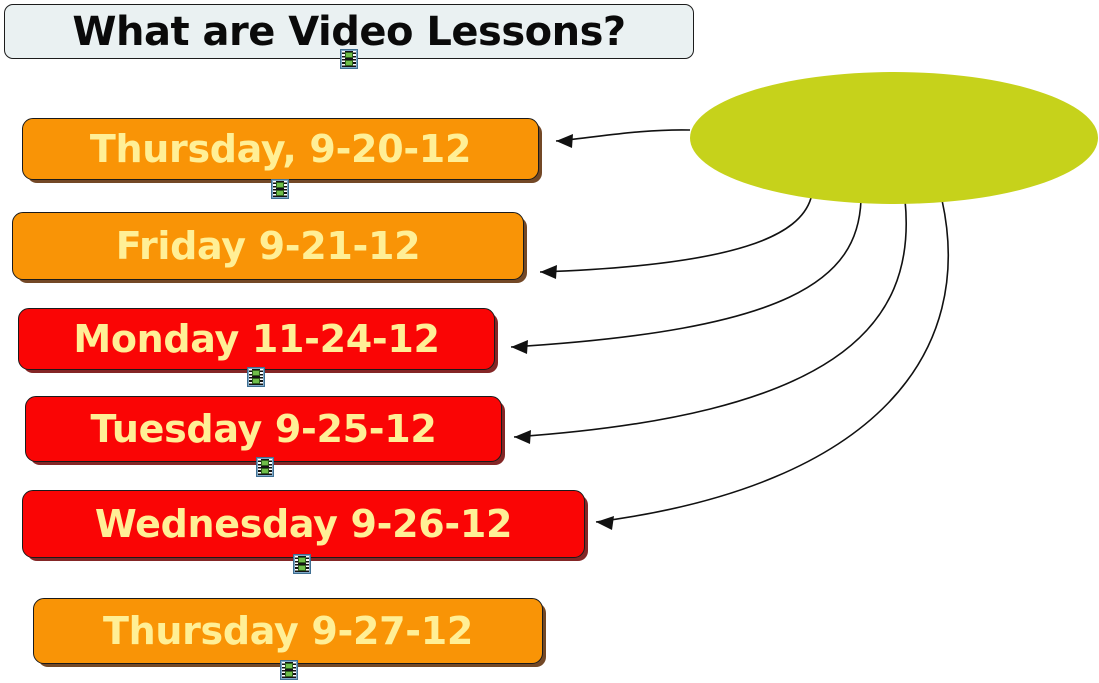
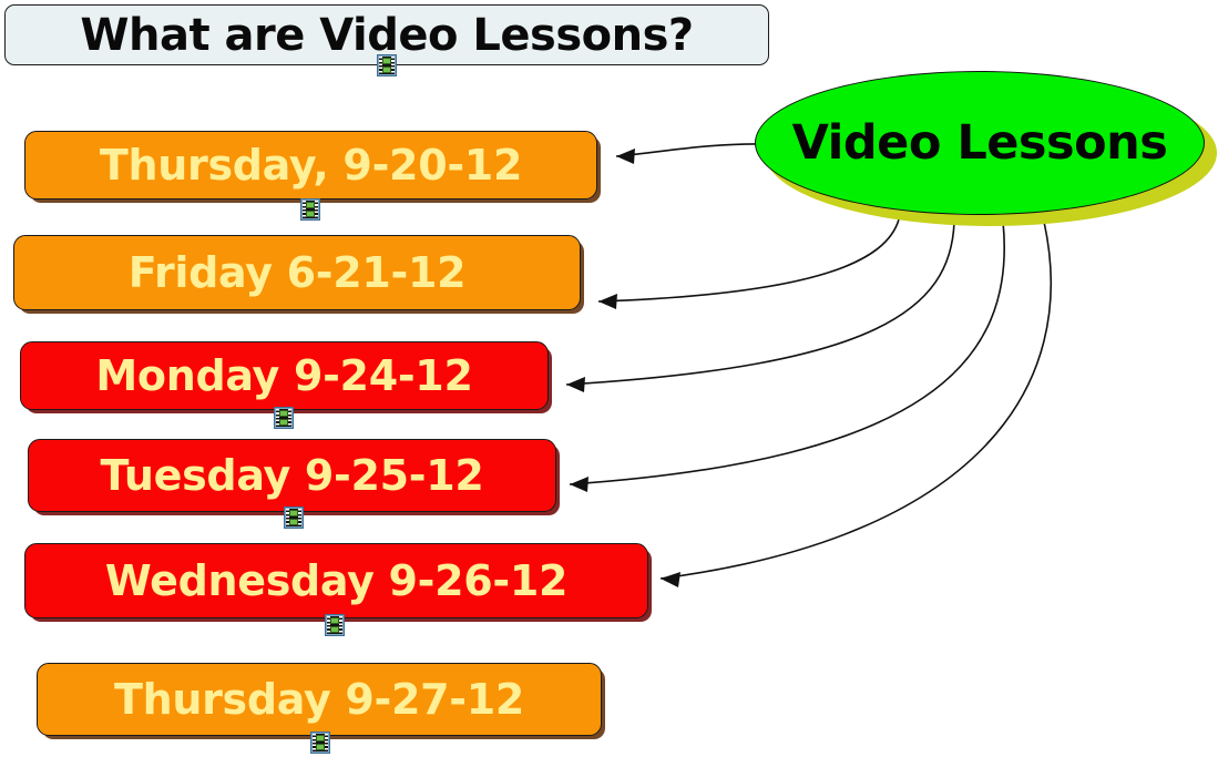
  What are Video Lessons?
  Thursday, 9-20-12
- Friday 9-21-12
+ Friday 6-21-12
- Monday 11-24-12
+ Monday 9-24-12
  Tuesday 9-25-12
  Wednesday 9-26-12
  Thursday 9-27-12
+ Video Lessons
